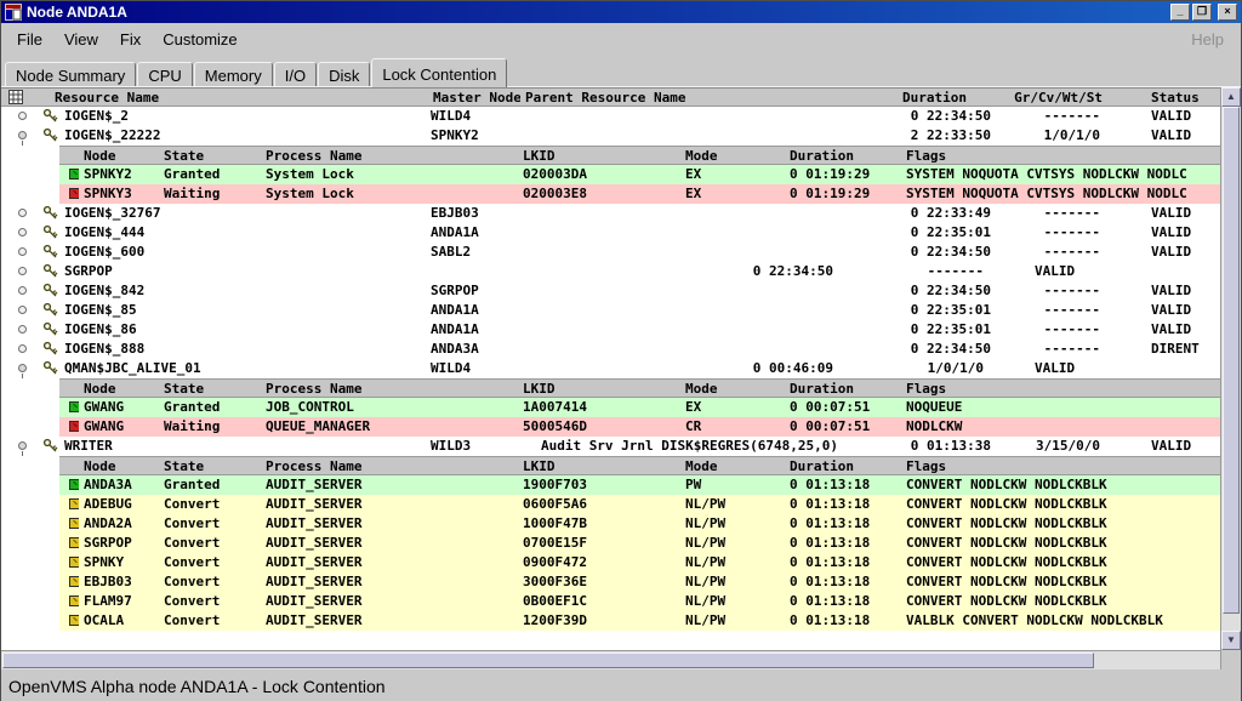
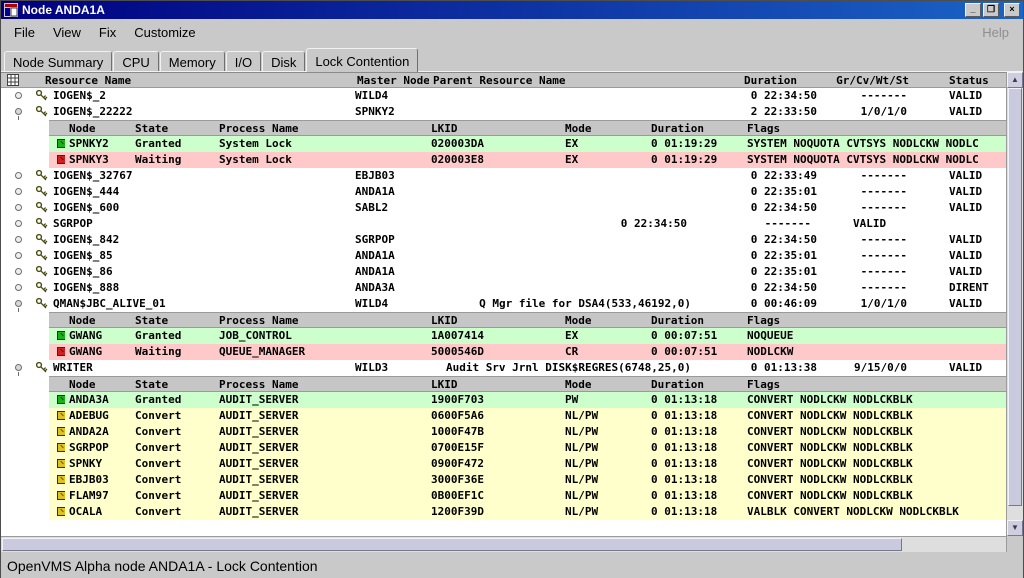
  Node ANDA1A
  _
  ❐
  ×
  File
  View
  Fix
  Customize
  Help
  Node Summary
  CPU
  Memory
  I/O
  Disk
  Lock Contention
  Resource Name
  Master Node
  Parent Resource Name
  Duration
  Gr/Cv/Wt/St
  Status
  IOGEN$_2
  WILD4
  0 22:34:50
  -------
  VALID
  IOGEN$_22222
  SPNKY2
  2 22:33:50
  1/0/1/0
  VALID
  Node
  State
  Process Name
  LKID
  Mode
  Duration
  Flags
  SPNKY2
  Granted
  System Lock
  020003DA
  EX
  0 01:19:29
  SYSTEM NOQUOTA CVTSYS NODLCKW NODLC
  SPNKY3
  Waiting
  System Lock
  020003E8
  EX
  0 01:19:29
  SYSTEM NOQUOTA CVTSYS NODLCKW NODLC
  IOGEN$_32767
  EBJB03
  0 22:33:49
  -------
  VALID
  IOGEN$_444
  ANDA1A
  0 22:35:01
  -------
  VALID
  IOGEN$_600
  SABL2
  0 22:34:50
  -------
  VALID
  SGRPOP
  0 22:34:50
  -------
  VALID
  IOGEN$_842
  SGRPOP
  0 22:34:50
  -------
  VALID
  IOGEN$_85
  ANDA1A
  0 22:35:01
  -------
  VALID
  IOGEN$_86
  ANDA1A
  0 22:35:01
  -------
  VALID
  IOGEN$_888
  ANDA3A
  0 22:34:50
  -------
  DIRENT
  QMAN$JBC_ALIVE_01
  WILD4
+ Q Mgr file for DSA4(533,46192,0)
  0 00:46:09
  1/0/1/0
  VALID
  Node
  State
  Process Name
  LKID
  Mode
  Duration
  Flags
  GWANG
  Granted
  JOB_CONTROL
  1A007414
  EX
  0 00:07:51
  NOQUEUE
  GWANG
  Waiting
  QUEUE_MANAGER
  5000546D
  CR
  0 00:07:51
  NODLCKW
  WRITER
  WILD3
  Audit Srv Jrnl DISK$REGRES(6748,25,0)
  0 01:13:38
- 3/15/0/0
+ 9/15/0/0
  VALID
  Node
  State
  Process Name
  LKID
  Mode
  Duration
  Flags
  ANDA3A
  Granted
  AUDIT_SERVER
  1900F703
  PW
  0 01:13:18
  CONVERT NODLCKW NODLCKBLK
  ADEBUG
  Convert
  AUDIT_SERVER
  0600F5A6
  NL/PW
  0 01:13:18
  CONVERT NODLCKW NODLCKBLK
  ANDA2A
  Convert
  AUDIT_SERVER
  1000F47B
  NL/PW
  0 01:13:18
  CONVERT NODLCKW NODLCKBLK
  SGRPOP
  Convert
  AUDIT_SERVER
  0700E15F
  NL/PW
  0 01:13:18
  CONVERT NODLCKW NODLCKBLK
  SPNKY
  Convert
  AUDIT_SERVER
  0900F472
  NL/PW
  0 01:13:18
  CONVERT NODLCKW NODLCKBLK
  EBJB03
  Convert
  AUDIT_SERVER
  3000F36E
  NL/PW
  0 01:13:18
  CONVERT NODLCKW NODLCKBLK
  FLAM97
  Convert
  AUDIT_SERVER
  0B00EF1C
  NL/PW
  0 01:13:18
  CONVERT NODLCKW NODLCKBLK
  OCALA
  Convert
  AUDIT_SERVER
  1200F39D
  NL/PW
  0 01:13:18
  VALBLK CONVERT NODLCKW NODLCKBLK
  ▲
  ▼
  OpenVMS Alpha node ANDA1A - Lock Contention
